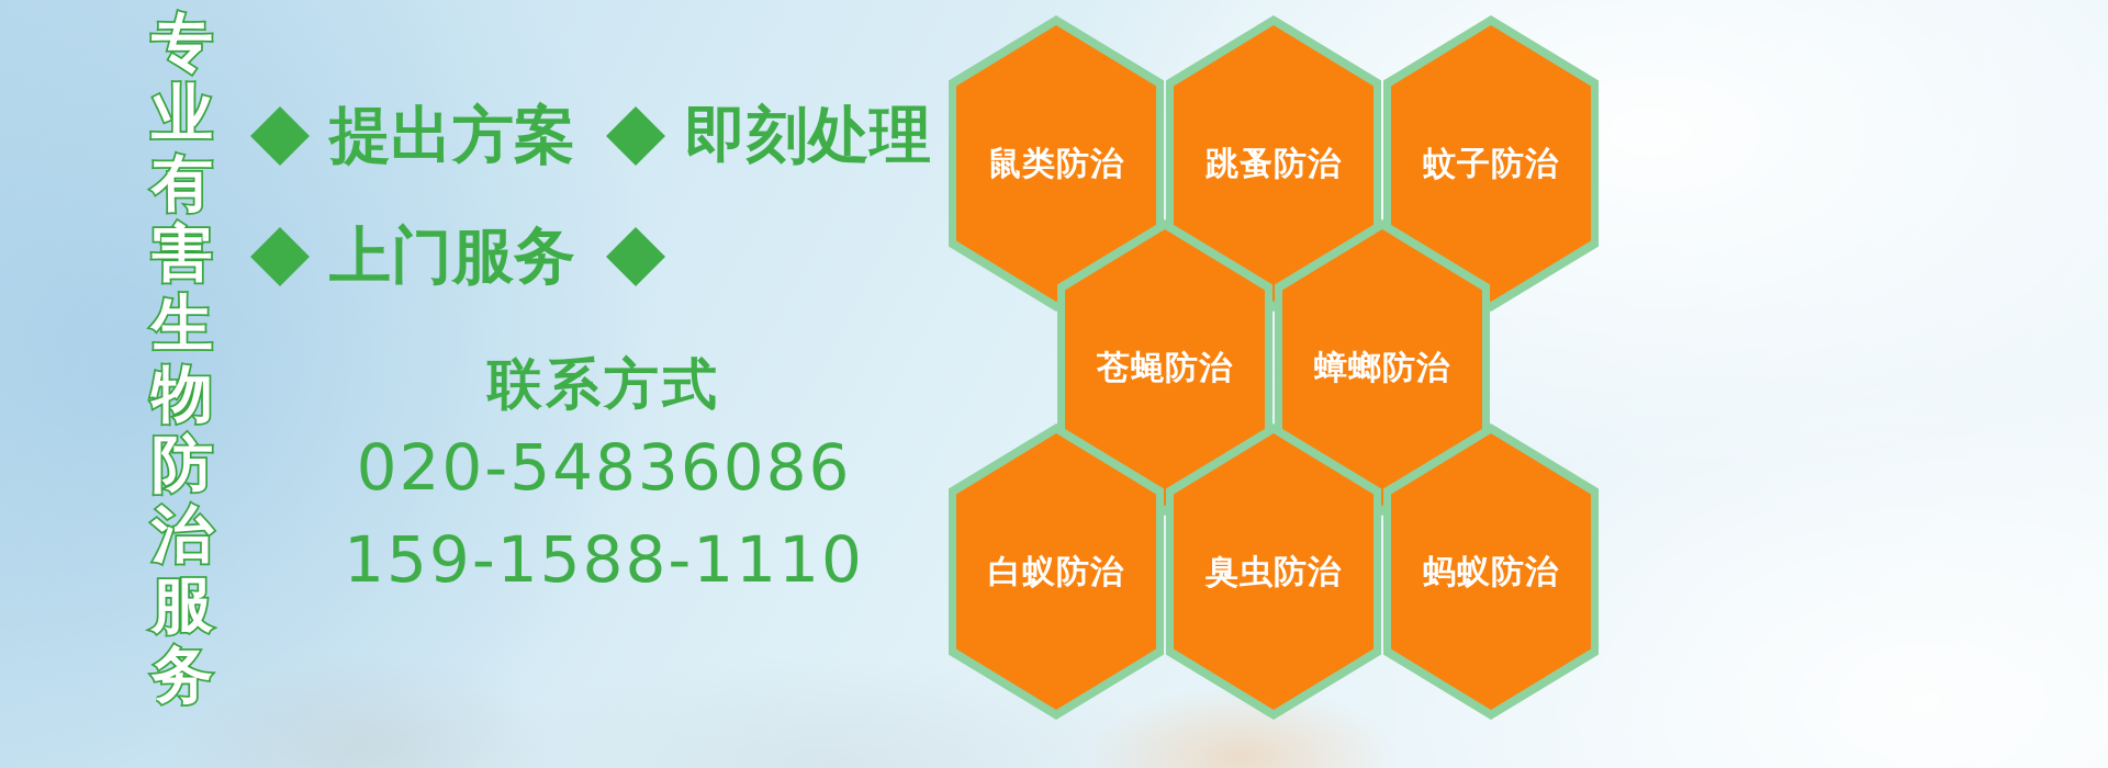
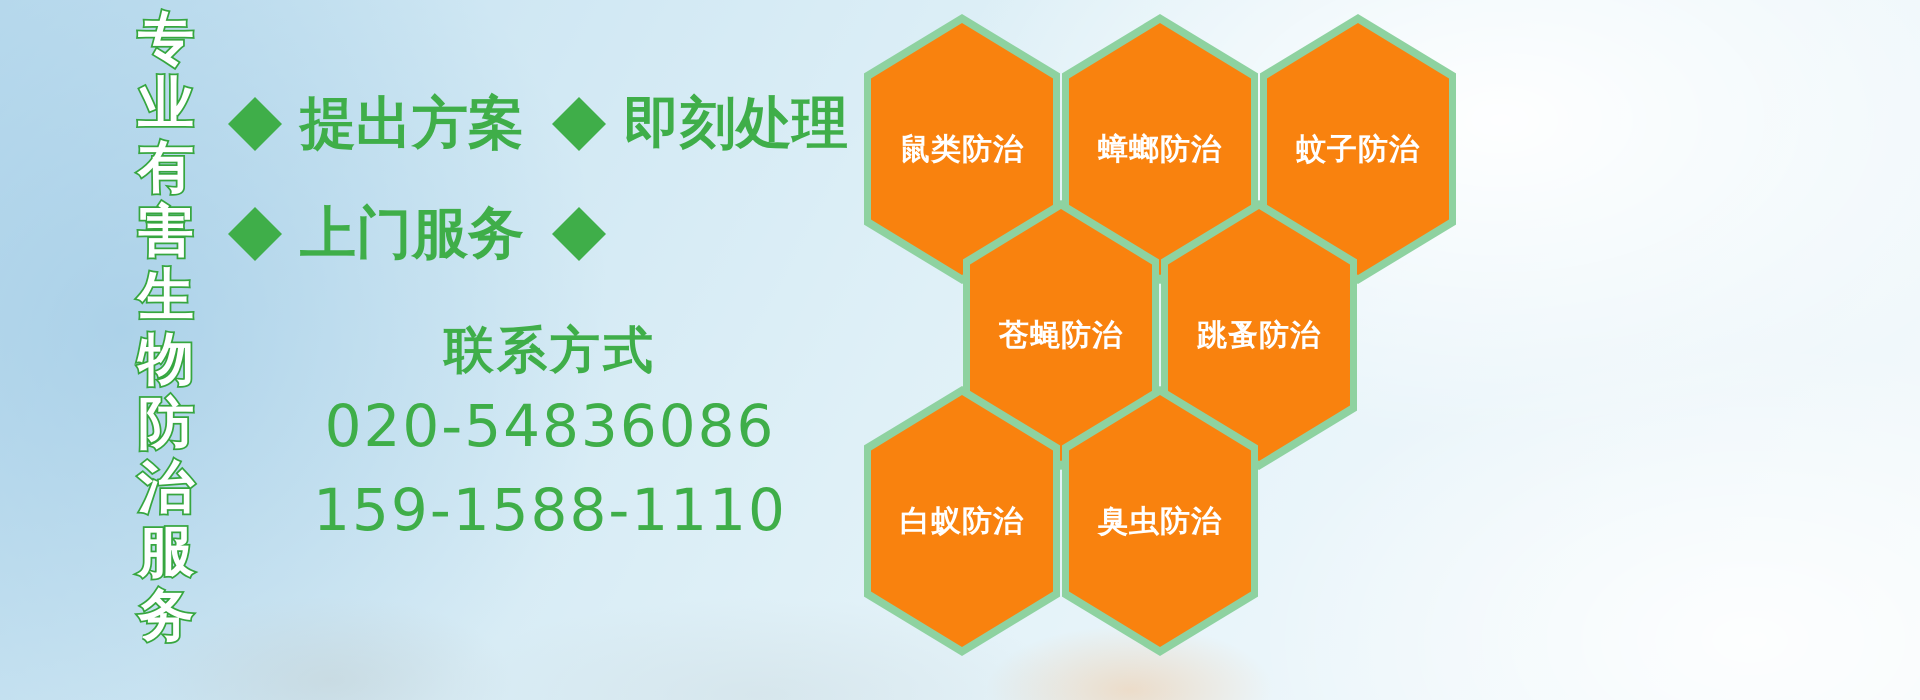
  专
  业
  有
  害
  生
  物
  防
  治
  服
  务
  提出方案
  即刻处理
  上门服务
  联系方式
  020-54836086
  159-1588-1110
  鼠类防治
- 跳蚤防治
+ 蟑螂防治
  蚊子防治
  苍蝇防治
- 蟑螂防治
+ 跳蚤防治
  白蚁防治
  臭虫防治
- 蚂蚁防治
